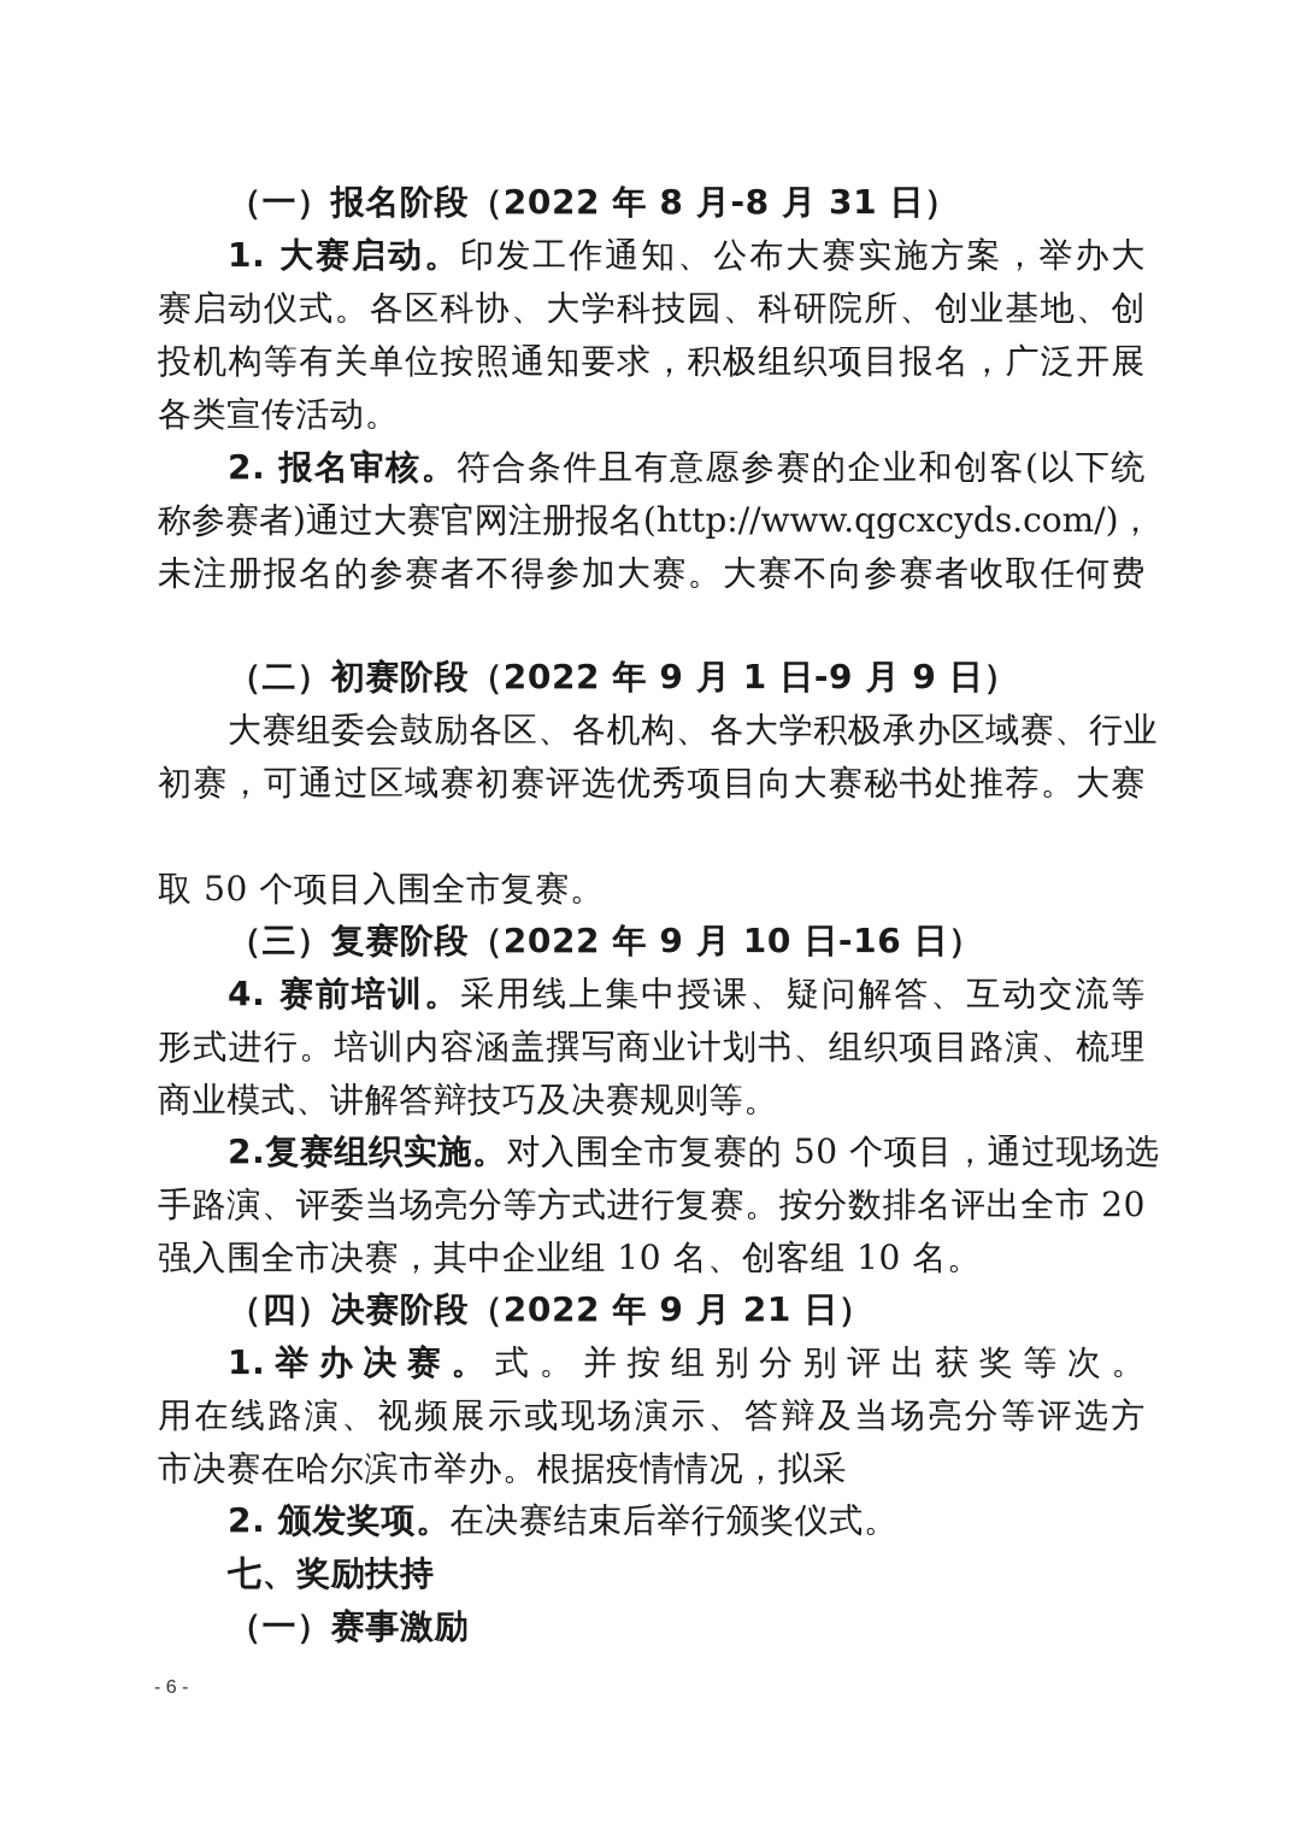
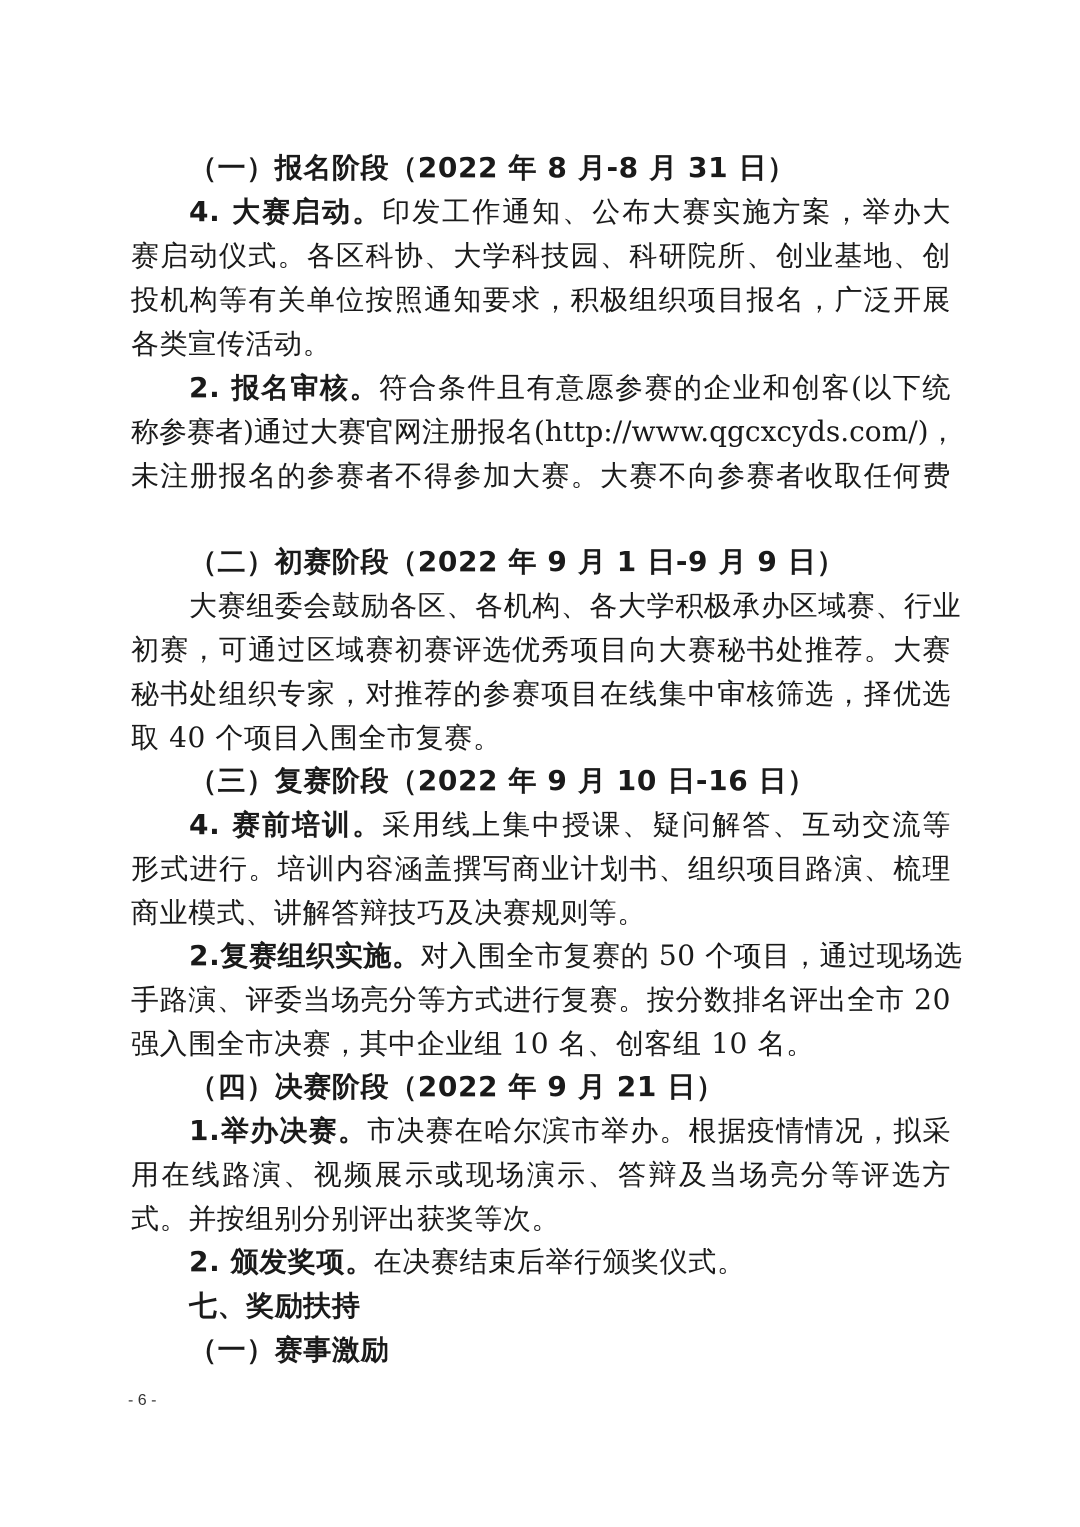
  （一）报名阶段（2022 年 8 月-8 月 31 日）
- 1. 大赛启动。印发工作通知、公布大赛实施方案，举办大
+ 4. 大赛启动。印发工作通知、公布大赛实施方案，举办大
  赛启动仪式。各区科协、大学科技园、科研院所、创业基地、创
  投机构等有关单位按照通知要求，积极组织项目报名，广泛开展
  各类宣传活动。
  2. 报名审核。符合条件且有意愿参赛的企业和创客(以下统
  称参赛者)通过大赛官网注册报名(http://www.qgcxcyds.com/)，
  未注册报名的参赛者不得参加大赛。大赛不向参赛者收取任何费
  （二）初赛阶段（2022 年 9 月 1 日-9 月 9 日）
  大赛组委会鼓励各区、各机构、各大学积极承办区域赛、行业
  初赛，可通过区域赛初赛评选优秀项目向大赛秘书处推荐。大赛
+ 秘书处组织专家，对推荐的参赛项目在线集中审核筛选，择优选
- 取 50 个项目入围全市复赛。
+ 取 40 个项目入围全市复赛。
  （三）复赛阶段（2022 年 9 月 10 日-16 日）
  4. 赛前培训。采用线上集中授课、疑问解答、互动交流等
  形式进行。培训内容涵盖撰写商业计划书、组织项目路演、梳理
  商业模式、讲解答辩技巧及决赛规则等。
  2.复赛组织实施。对入围全市复赛的 50 个项目，通过现场选
  手路演、评委当场亮分等方式进行复赛。按分数排名评出全市 20
  强入围全市决赛，其中企业组 10 名、创客组 10 名。
  （四）决赛阶段（2022 年 9 月 21 日）
- 1.举办决赛。式。并按组别分别评出获奖等次。
+ 1.举办决赛。市决赛在哈尔滨市举办。根据疫情情况，拟采
  用在线路演、视频展示或现场演示、答辩及当场亮分等评选方
- 市决赛在哈尔滨市举办。根据疫情情况，拟采
+ 式。并按组别分别评出获奖等次。
  2. 颁发奖项。在决赛结束后举行颁奖仪式。
  七、奖励扶持
  （一）赛事激励
  - 6 -
